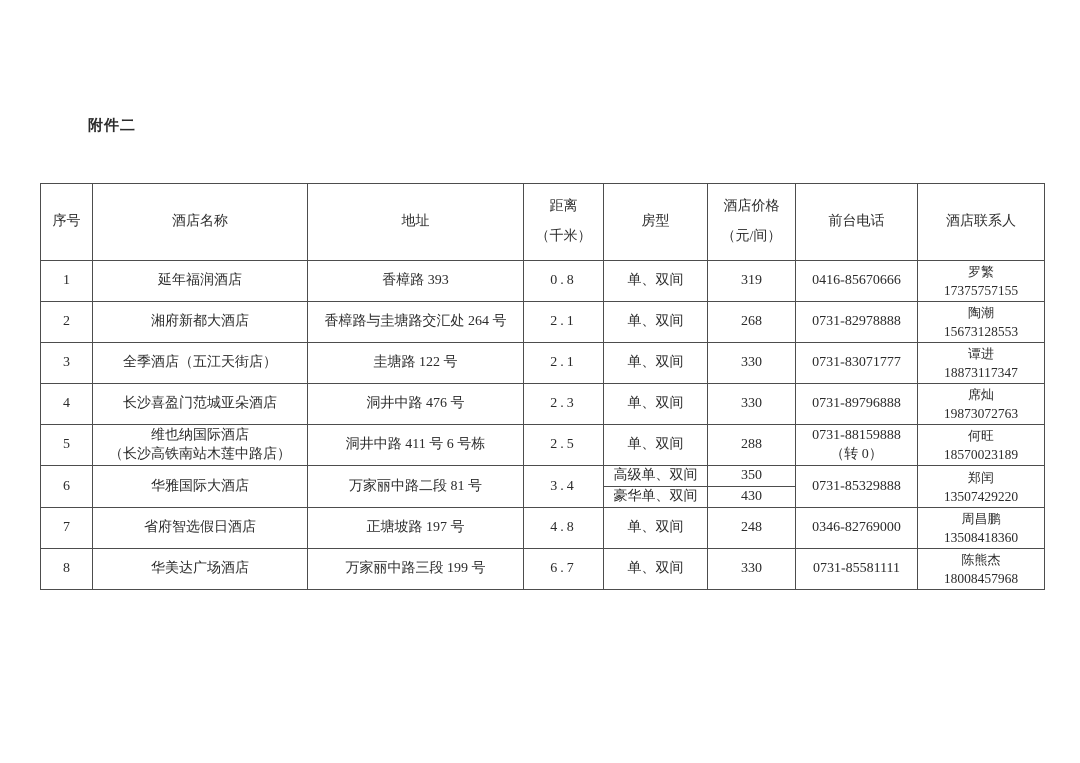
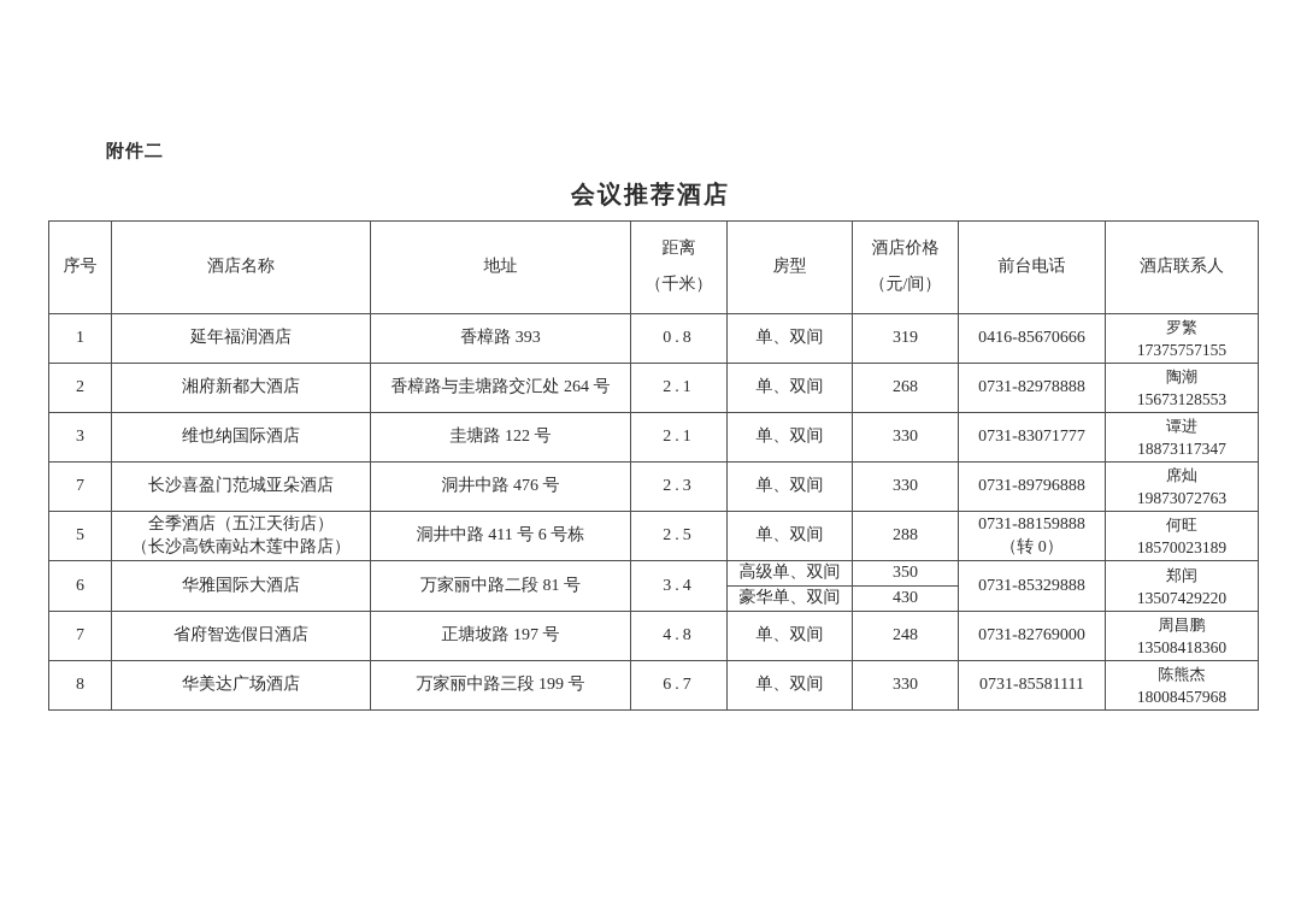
  附件二
+ 会议推荐酒店
  序号	酒店名称	地址	距离 （千米）	房型	酒店价格 （元/间）	前台电话	酒店联系人
  1	延年福润酒店	香樟路 393	0.8	单、双间	319	0416-85670666	罗繁 17375757155
  2	湘府新都大酒店	香樟路与圭塘路交汇处 264 号	2.1	单、双间	268	0731-82978888	陶潮 15673128553
- 3	全季酒店（五江天街店）	圭塘路 122 号	2.1	单、双间	330	0731-83071777	谭进 18873117347
+ 3	维也纳国际酒店	圭塘路 122 号	2.1	单、双间	330	0731-83071777	谭进 18873117347
- 4	长沙喜盈门范城亚朵酒店	洞井中路 476 号	2.3	单、双间	330	0731-89796888	席灿 19873072763
+ 7	长沙喜盈门范城亚朵酒店	洞井中路 476 号	2.3	单、双间	330	0731-89796888	席灿 19873072763
- 5	维也纳国际酒店 （长沙高铁南站木莲中路店）	洞井中路 411 号 6 号栋	2.5	单、双间	288	0731-88159888 （转 0）	何旺 18570023189
+ 5	全季酒店（五江天街店） （长沙高铁南站木莲中路店）	洞井中路 411 号 6 号栋	2.5	单、双间	288	0731-88159888 （转 0）	何旺 18570023189
  6	华雅国际大酒店	万家丽中路二段 81 号	3.4	高级单、双间	350	0731-85329888	郑闰 13507429220
  豪华单、双间	430
- 7	省府智选假日酒店	正塘坡路 197 号	4.8	单、双间	248	0346-82769000	周昌鹏 13508418360
+ 7	省府智选假日酒店	正塘坡路 197 号	4.8	单、双间	248	0731-82769000	周昌鹏 13508418360
  8	华美达广场酒店	万家丽中路三段 199 号	6.7	单、双间	330	0731-85581111	陈熊杰 18008457968
